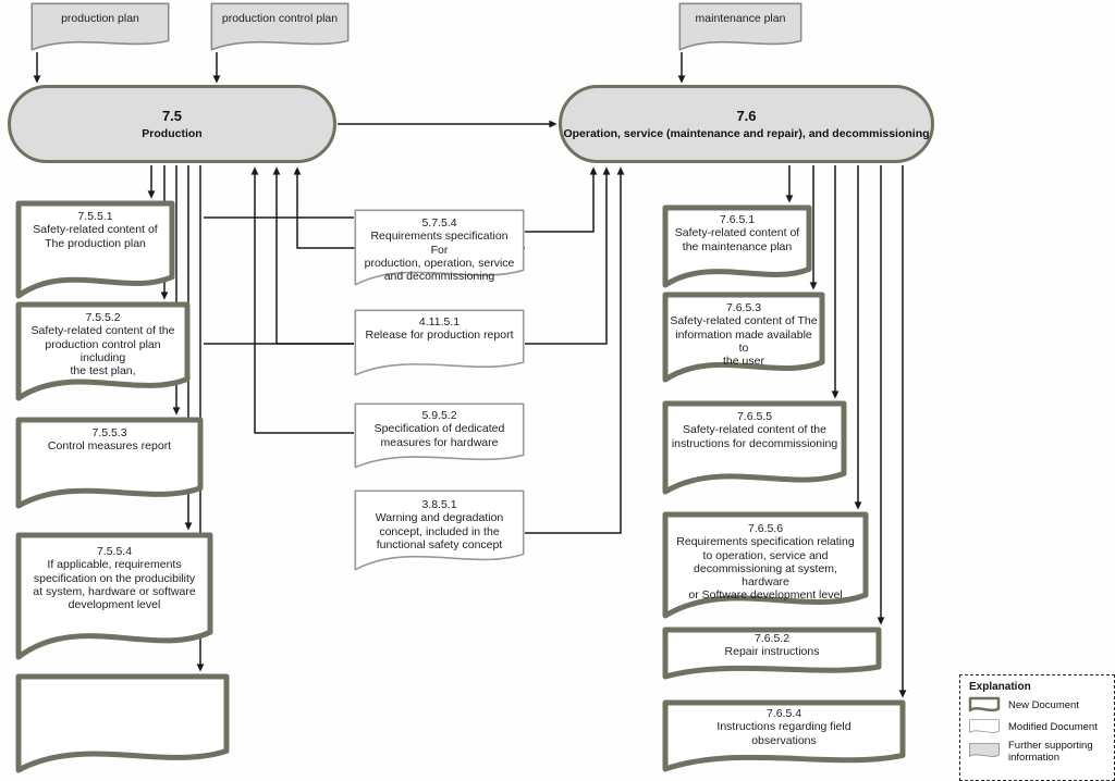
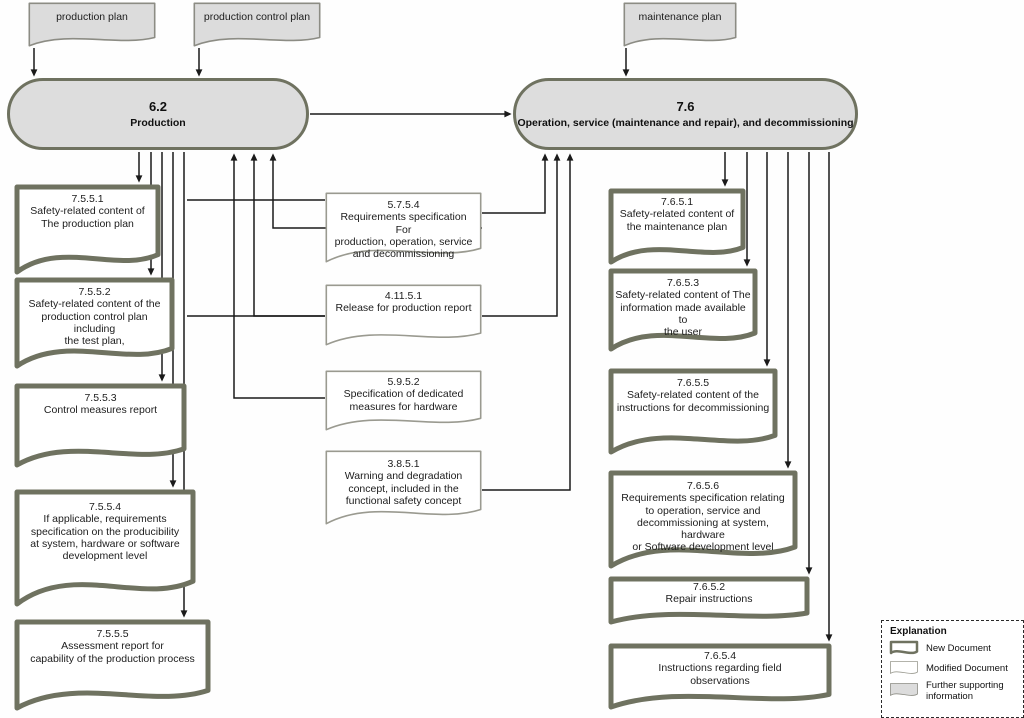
  production plan
  production control plan
  maintenance plan
- 7.5
+ 6.2
  Production
  7.6
  Operation, service (maintenance and repair), and decommissioning
  7.5.5.1
  Safety-related content of
  The production plan
  7.5.5.2
  Safety-related content of the
  production control plan
  including
  the test plan,
  7.5.5.3
  Control measures report
  7.5.5.4
  If applicable, requirements
  specification on the producibility
  at system, hardware or software
  development level
+ 7.5.5.5
+ Assessment report for
+ capability of the production process
  5.7.5.4
  Requirements specification For
  production, operation, service
  and decommissioning
  4.11.5.1
  Release for production report
  5.9.5.2
  Specification of dedicated
  measures for hardware
  3.8.5.1
  Warning and degradation
  concept, included in the
  functional safety concept
  7.6.5.1
  Safety-related content of
  the maintenance plan
  7.6.5.3
  Safety-related content of The
  information made available to
  the user
  7.6.5.5
  Safety-related content of the
  instructions for decommissioning
  7.6.5.6
  Requirements specification relating
  to operation, service and
  decommissioning at system, hardware
  or Software development level
  7.6.5.2
  Repair instructions
  7.6.5.4
  Instructions regarding field
  observations
  Explanation
  New Document
  Modified Document
  Further supporting information
